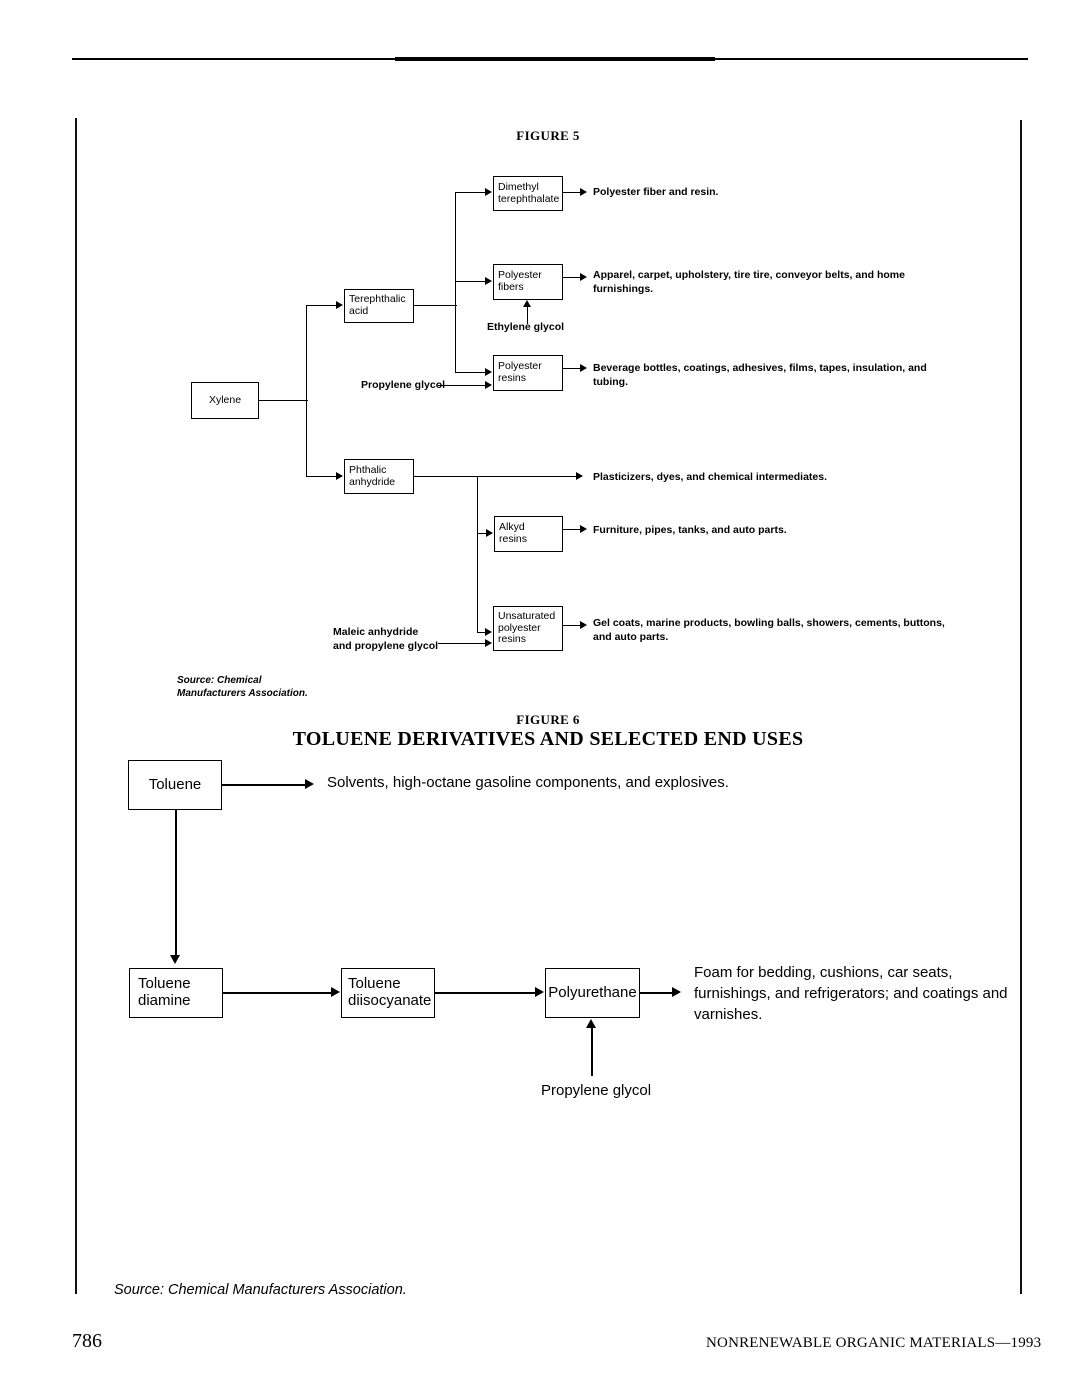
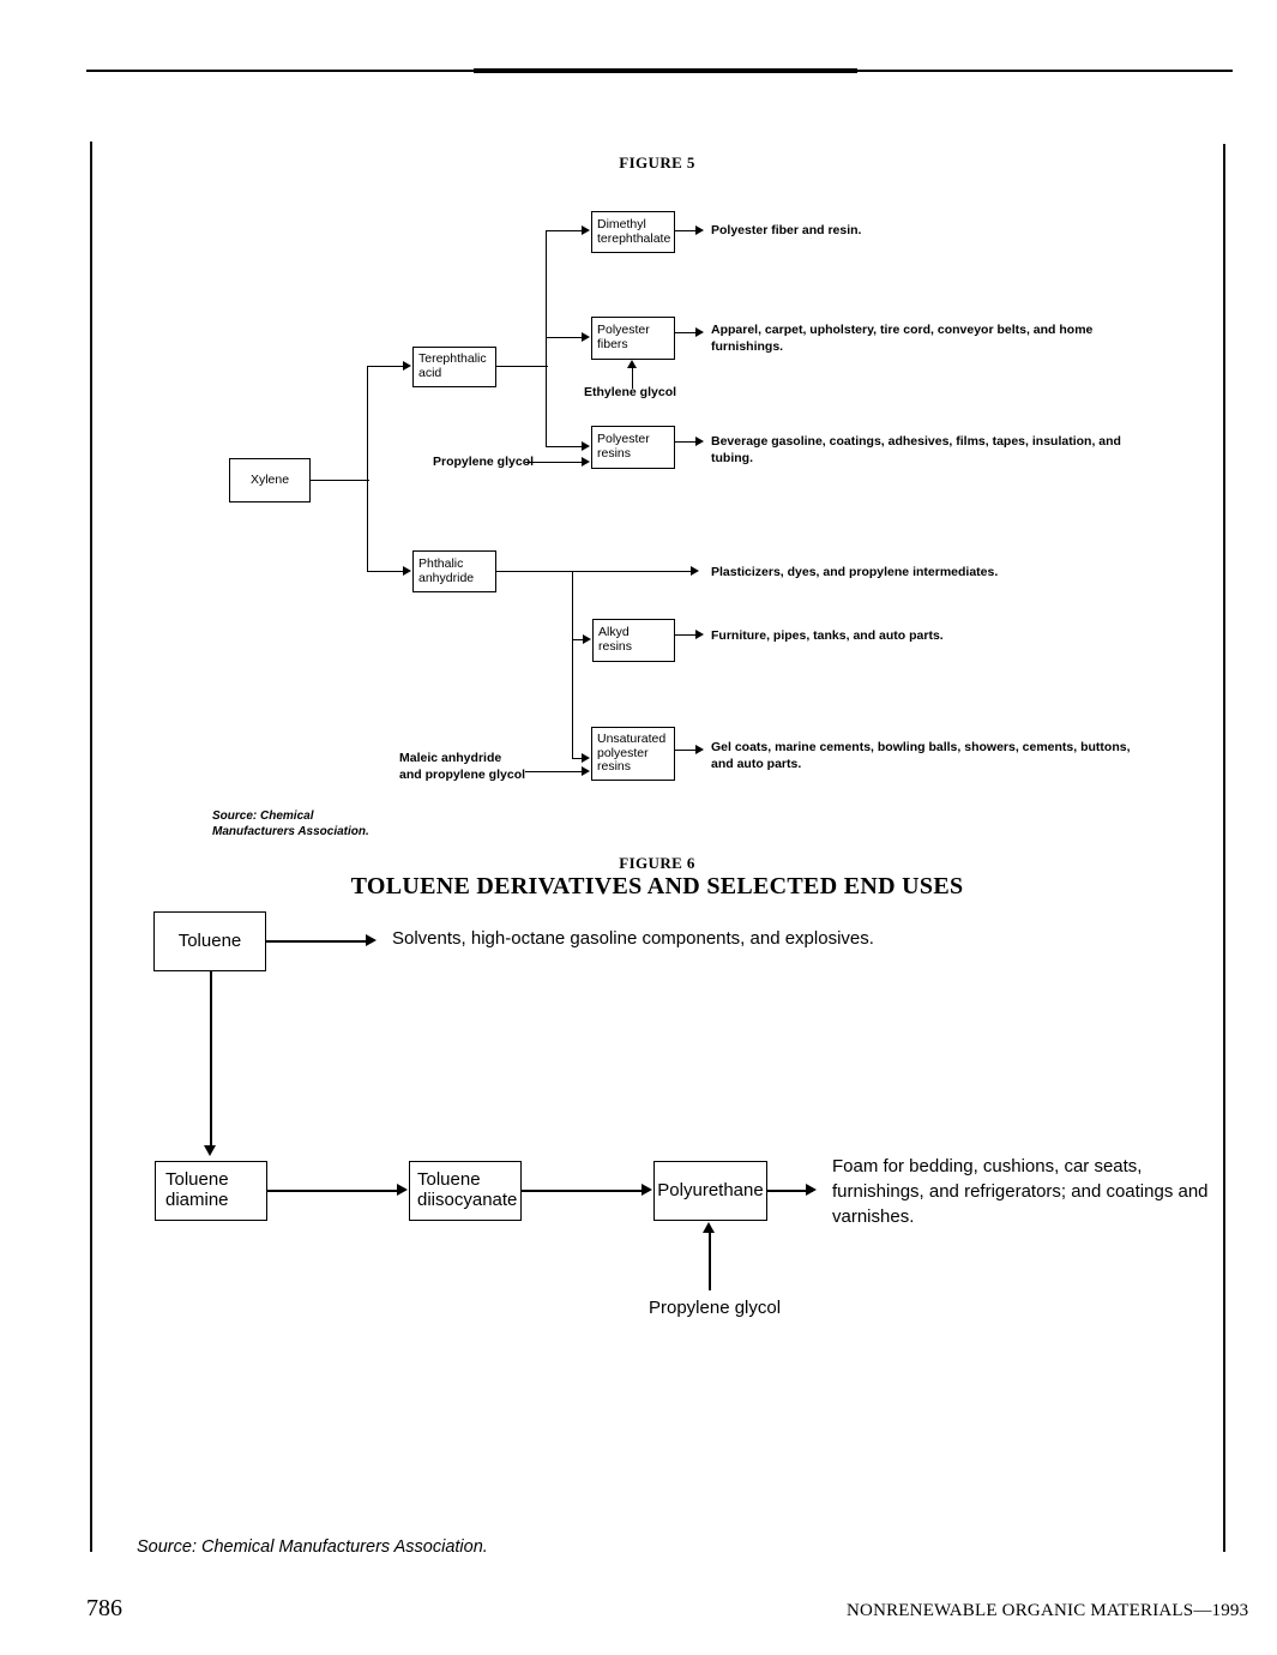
  FIGURE 5
  Xylene
  Terephthalic
  acid
  Phthalic
  anhydride
  Dimethyl
  terephthalate
  Polyester
  fibers
  Polyester
  resins
  Alkyd
  resins
  Unsaturated
  polyester
  resins
  Ethylene glycol
  Propylene glyc
  Maleic anhydride
  and propylene glycol
  Polyester fiber and resin.
- Apparel, carpet, upholstery, tire tire, conveyor belts, and home
+ Apparel, carpet, upholstery, tire cord, conveyor belts, and home
  furnishings.
- Beverage bottles, coatings, adhesives, films, tapes, insulation, and
+ Beverage gasoline, coatings, adhesives, films, tapes, insulation, and
  tubing.
- Plasticizers, dyes, and chemical intermediates.
+ Plasticizers, dyes, and propylene intermediates.
  Furniture, pipes, tanks, and auto parts.
- Gel coats, marine products, bowling balls, showers, cements, buttons,
+ Gel coats, marine cements, bowling balls, showers, cements, buttons,
  and auto parts.
  Source: Chemical
  Manufacturers Association.
  FIGURE 6
  TOLUENE DERIVATIVES AND SELECTED END USES
  Toluene
  Toluene
  diamine
  Toluene
  diisocyanate
  Polyurethane
  Solvents, high-octane gasoline components, and explosives.
  Foam for bedding, cushions, car seats,
  furnishings, and refrigerators; and coatings and
  varnishes.
  Propylene glycol
  Source: Chemical Manufacturers Association.
  786
  NONRENEWABLE ORGANIC MATERIALS—1993
